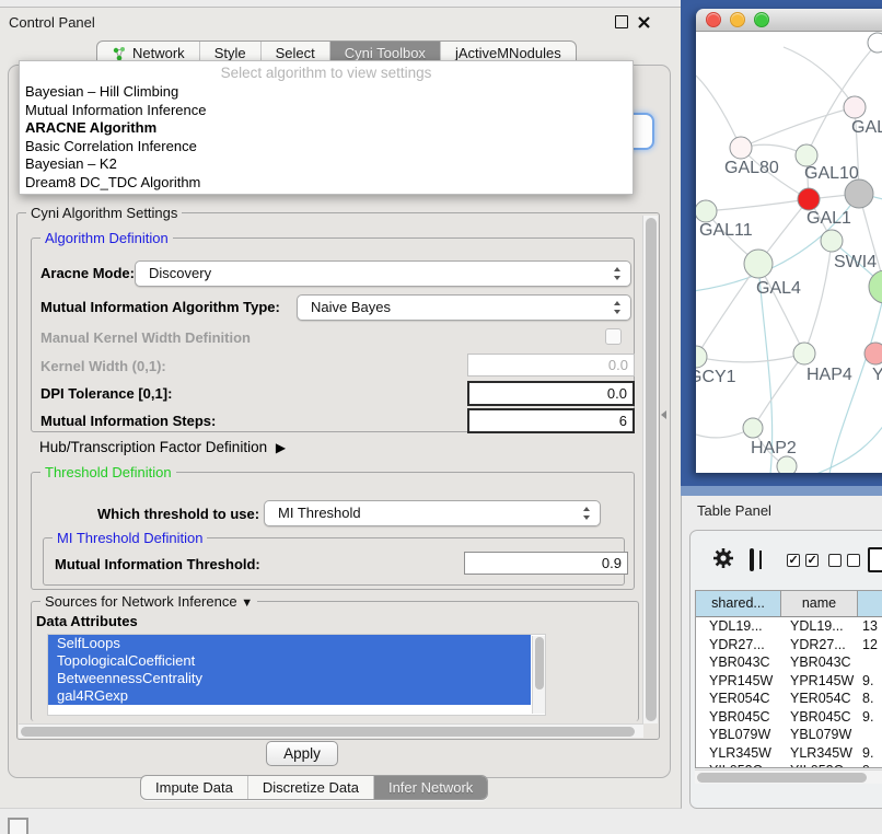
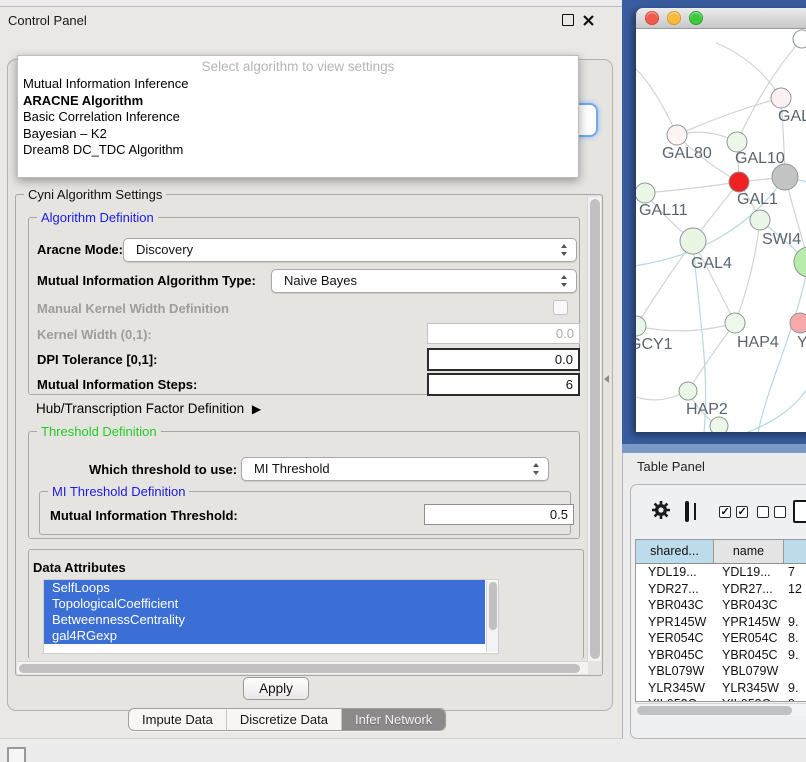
  Control Panel
- Network
- Style
- Select
- Cyni Toolbox
- jActiveMNodules
  Cyni Algorithm Settings
  Algorithm Definition
  Aracne Mode:
  Discovery
  Mutual Information Algorithm Type:
  Naive Bayes
  Manual Kernel Width Definition
  Kernel Width (0,1):
  0.0
  DPI Tolerance [0,1]:
  0.0
  Mutual Information Steps:
  6
  Hub/Transcription Factor Definition ▶
  Threshold Definition
  Which threshold to use:
  MI Threshold
  MI Threshold Definition
  Mutual Information Threshold:
- 0.9
+ 0.5
- Sources for Network Inference ▼
  Data Attributes
  SelfLoops
  TopologicalCoefficient
  BetweennessCentrality
  gal4RGexp
  Apply
  Impute Data
  Discretize Data
  Infer Network
  Select algorithm to view settings
- Bayesian – Hill Climbing
  Mutual Information Inference
  ARACNE Algorithm
  Basic Correlation Inference
  Bayesian – K2
  Dream8 DC_TDC Algorithm
  GAL80
  GAL10
  GAL1
  GAL11
  SWI4
  GAL4
  GCY1
  HAP4
  Y
  HAP2
  Table Panel
  shared...
  name
  YDL19...
  YDL19...
- 13
+ 7
  YDR27...
  YDR27...
  12
  YBR043C
  YBR043C
  YPR145W
  YPR145W
  9.
  YER054C
  YER054C
  8.
  YBR045C
  YBR045C
  9.
  YBL079W
  YBL079W
  YLR345W
  YLR345W
  9.
